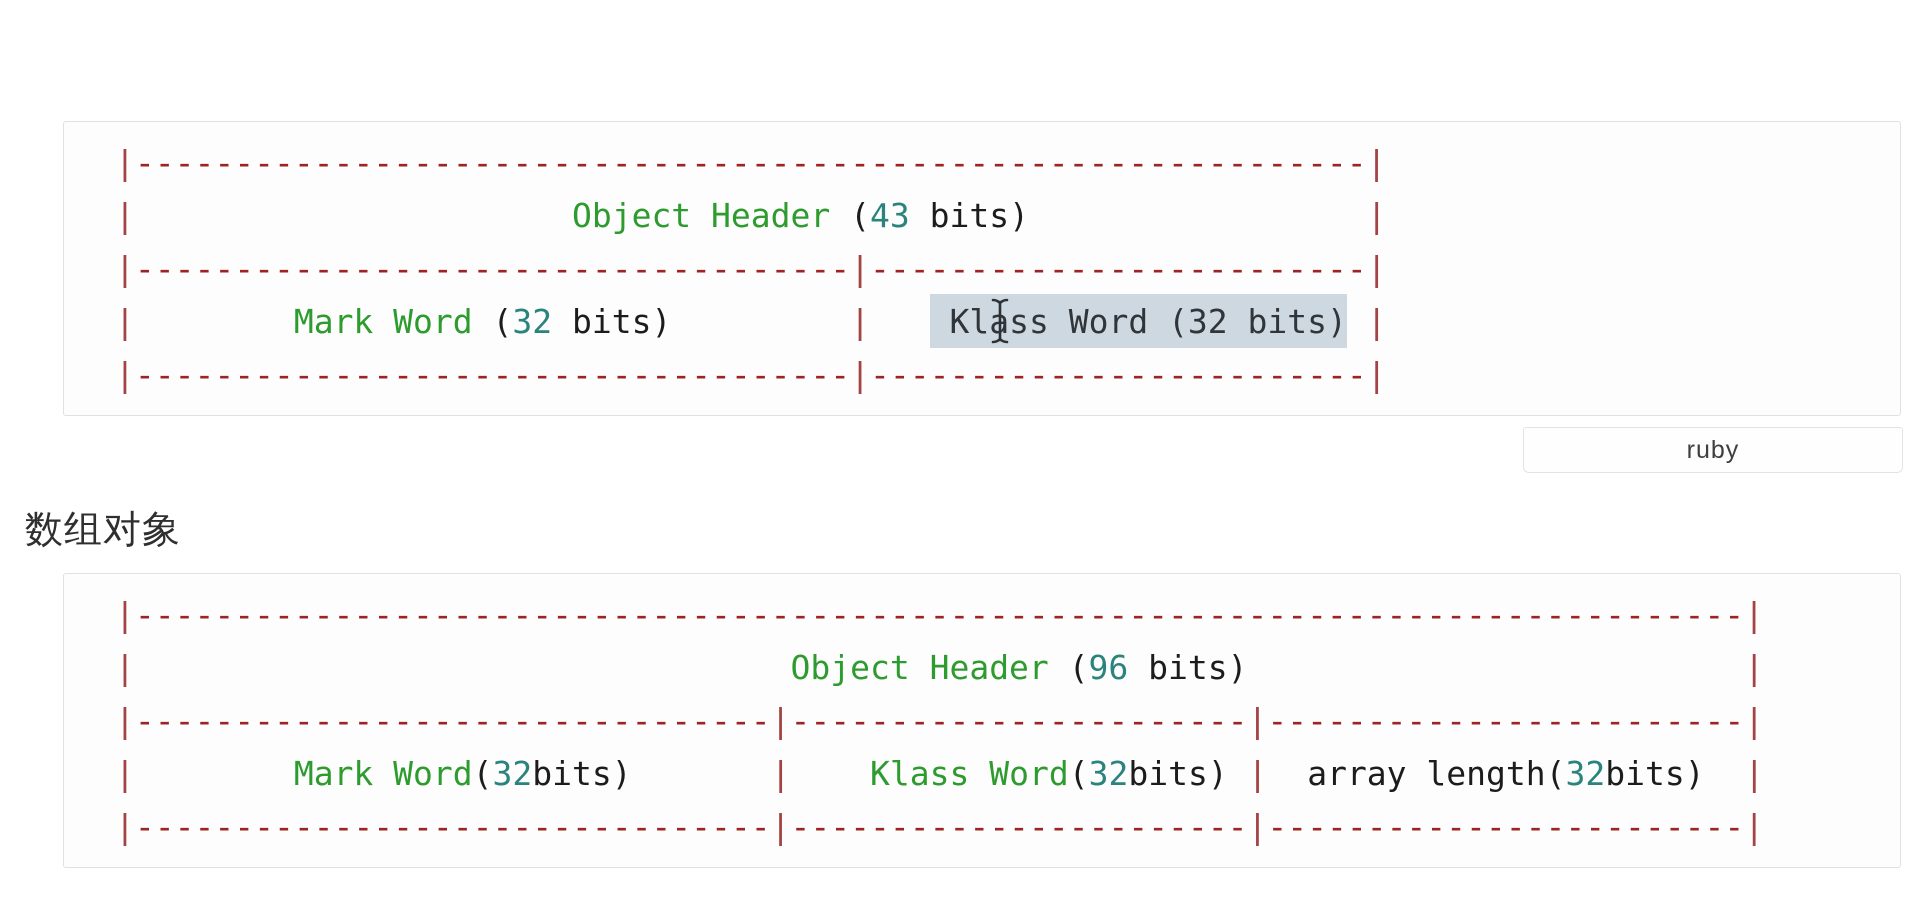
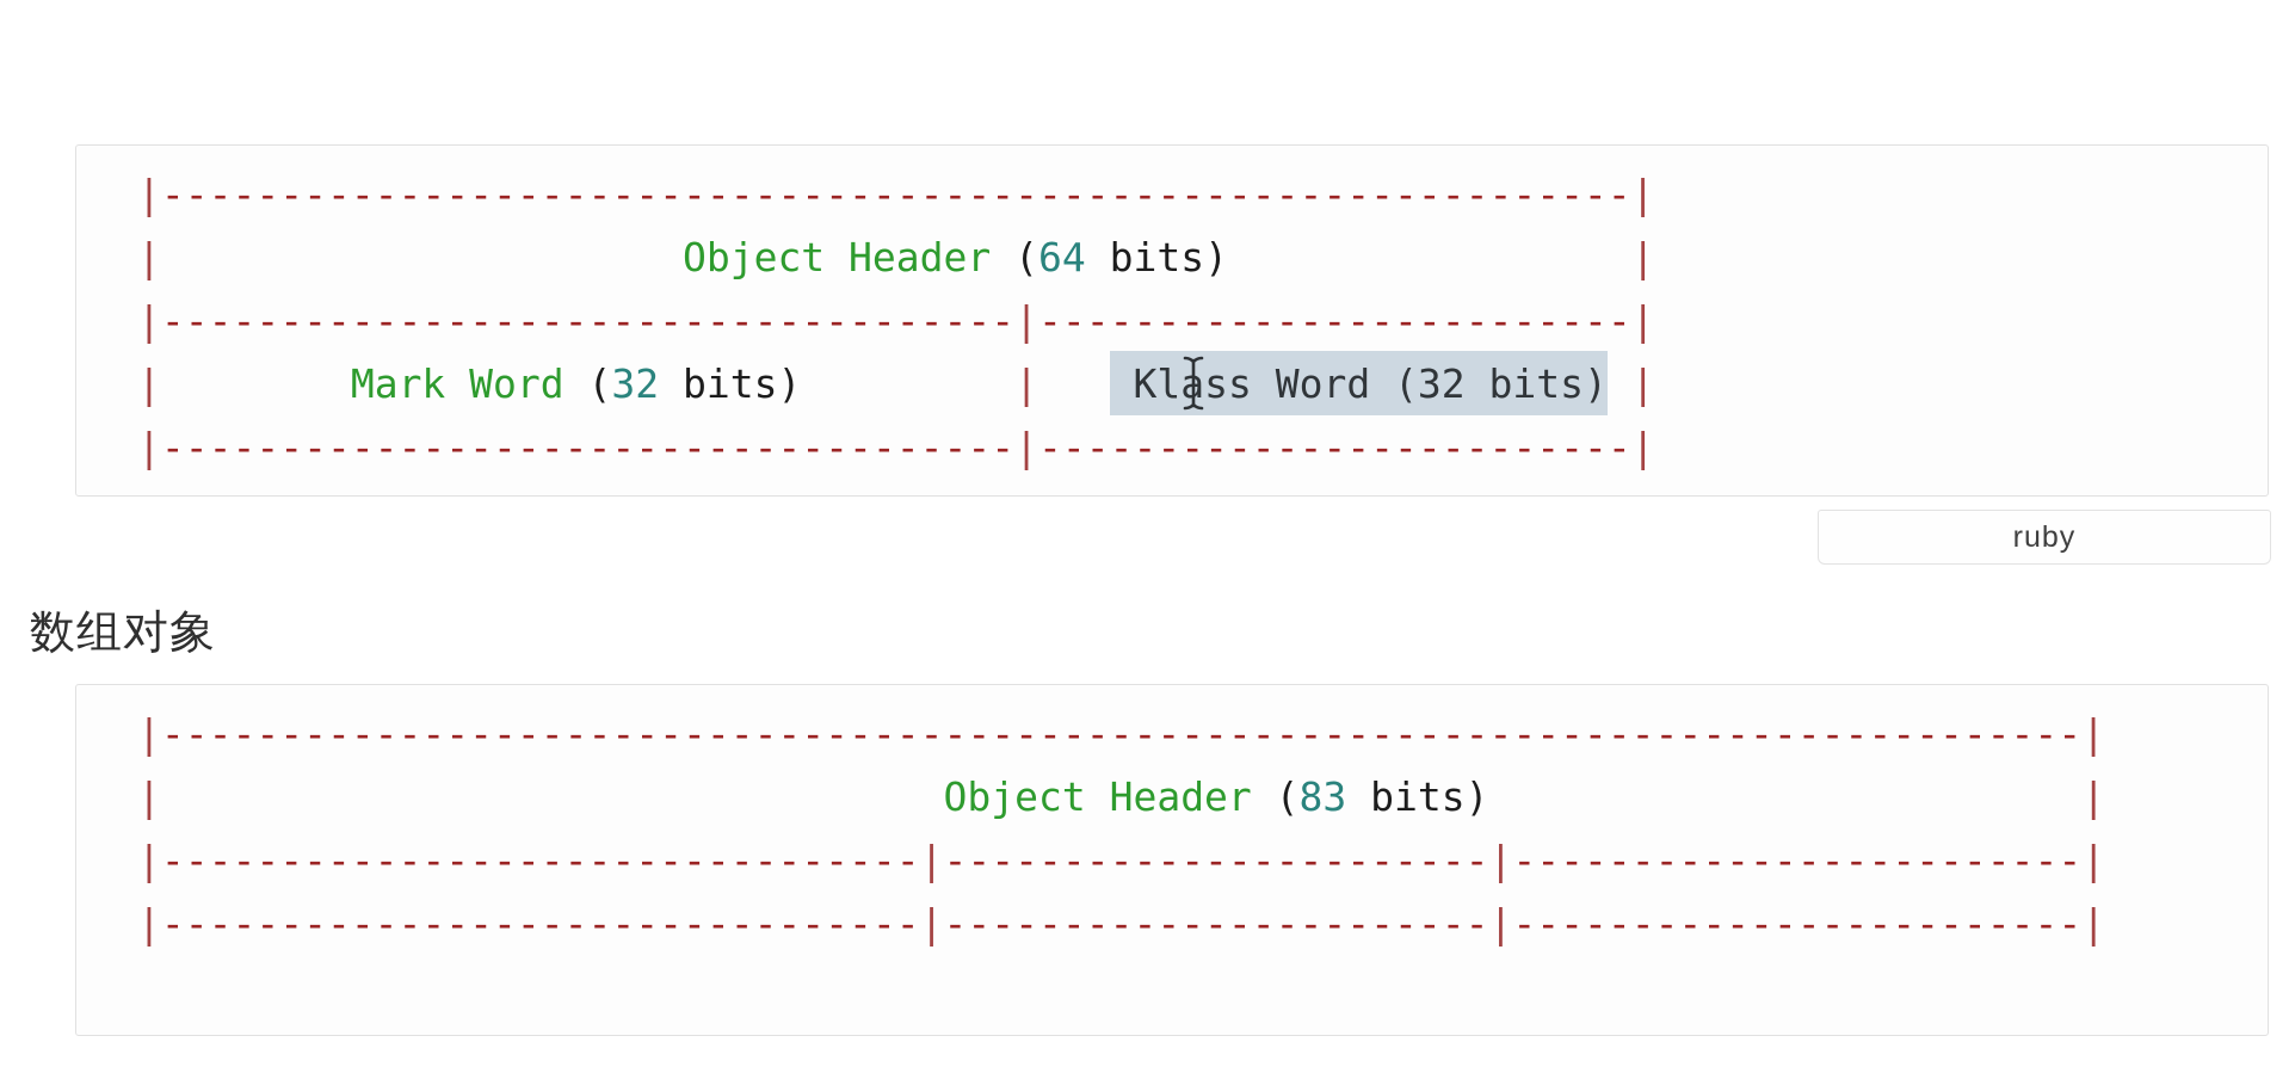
  |--------------------------------------------------------------|
- | Object Header (43 bits) |
+ | Object Header (64 bits) |
  |------------------------------------|-------------------------|
  | Mark Word (32 bits) | Klss Word (32 bits) |
  |------------------------------------|-------------------------|
  ruby
  数组对象
  |---------------------------------------------------------------------------------|
- | Object Header (96 bits) |
+ | Object Header (83 bits) |
  |--------------------------------|-----------------------|------------------------|
- | Mark Word(32bits) | Klass Word(32bits) | array length(32bits) |
  |--------------------------------|-----------------------|------------------------|
